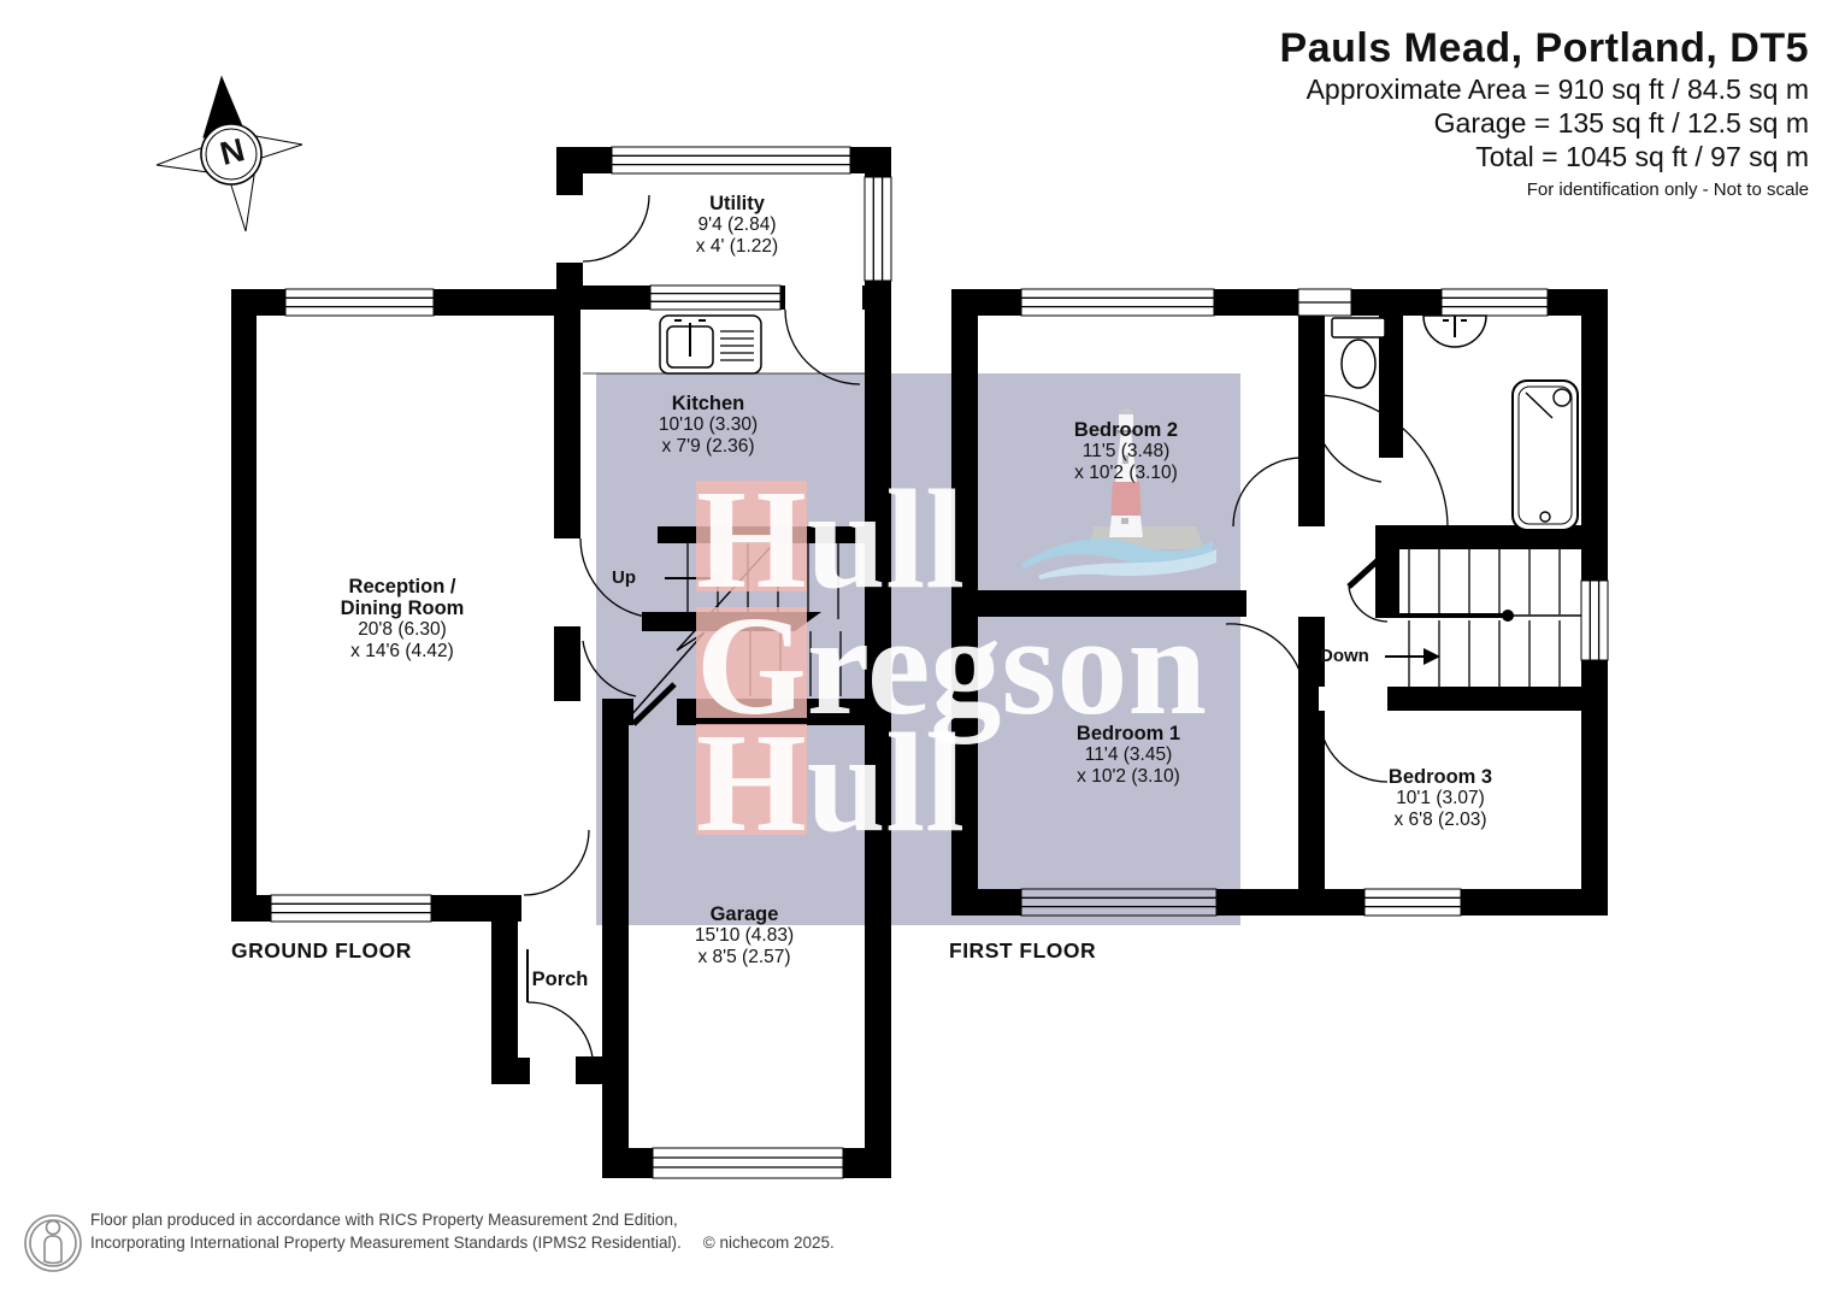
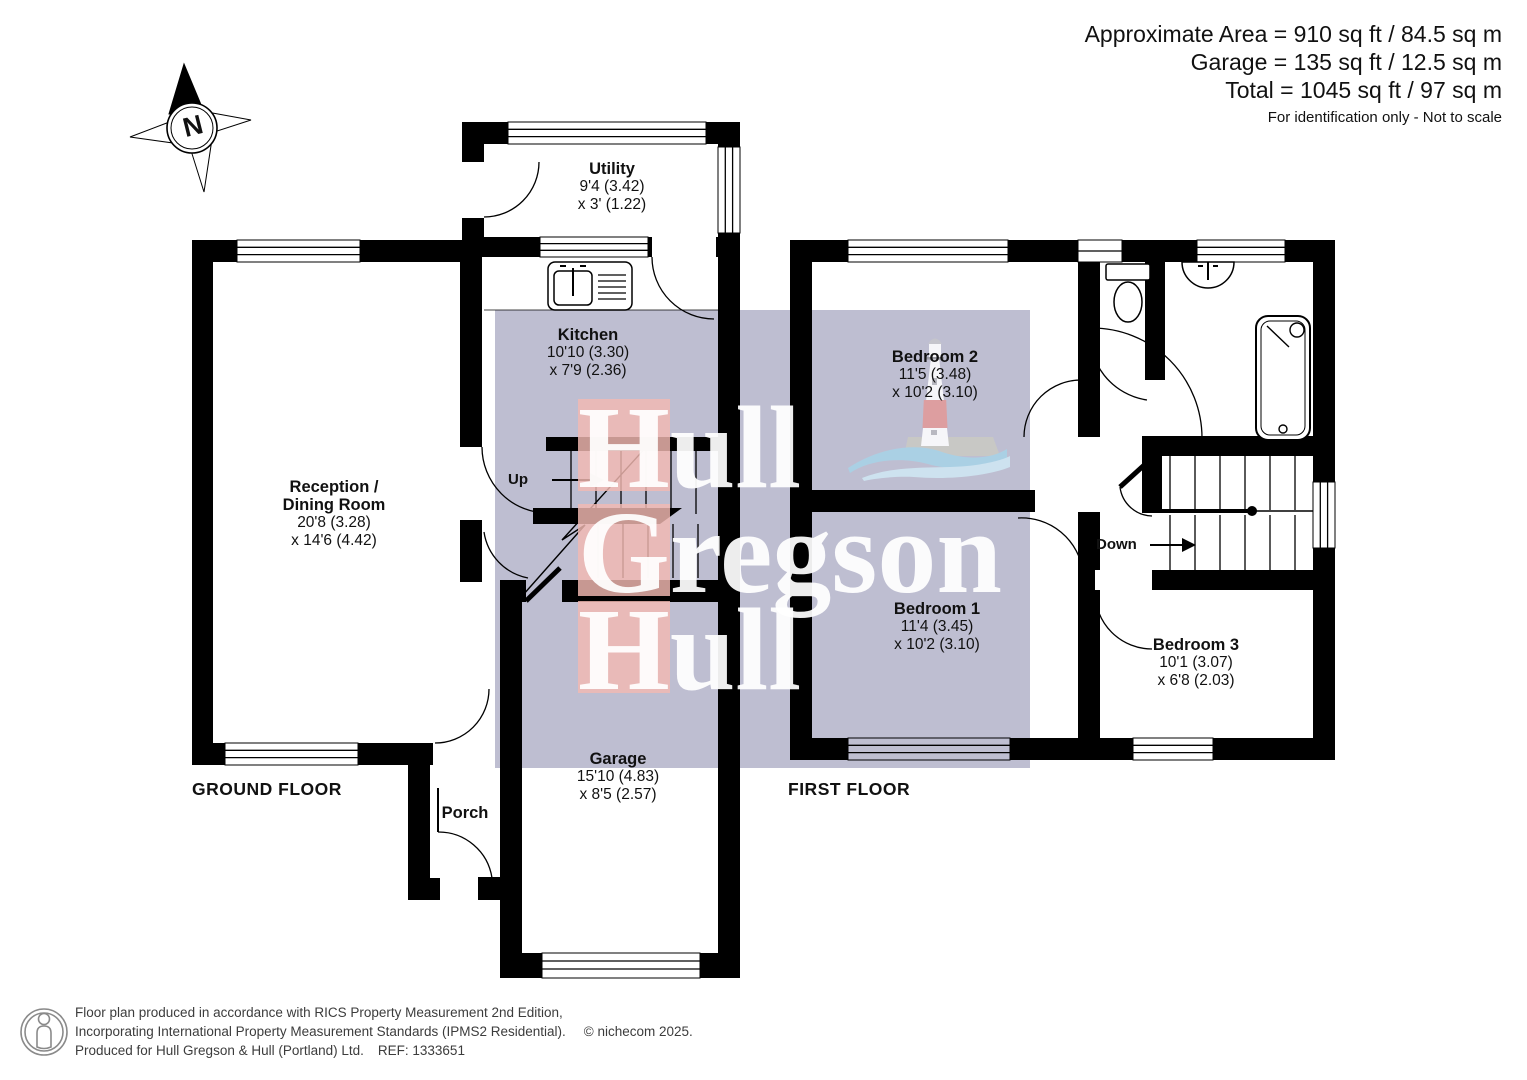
  Hull
  Gregson
  Hull
- Pauls Mead, Portland, DT5
  Approximate Area = 910 sq ft / 84.5 sq m
  Garage = 135 sq ft / 12.5 sq m
  Total = 1045 sq ft / 97 sq m
  For identification only - Not to scale
  Utility
- 9'4 (2.84)
+ 9'4 (3.42)
- x 4' (1.22)
+ x 3' (1.22)
  Kitchen
  10'10 (3.30)
  x 7'9 (2.36)
  Reception /
  Dining Room
- 20'8 (6.30)
+ 20'8 (3.28)
  x 14'6 (4.42)
  Garage
  15'10 (4.83)
  x 8'5 (2.57)
  Porch
  Up
  GROUND FLOOR
  Bedroom 2
  11'5 (3.48)
  x 10'2 (3.10)
  Bedroom 1
  11'4 (3.45)
  x 10'2 (3.10)
  Bedroom 3
  10'1 (3.07)
  x 6'8 (2.03)
  Down
  FIRST FLOOR
  Floor plan produced in accordance with RICS Property Measurement 2nd Edition,
  Incorporating International Property Measurement Standards (IPMS2 Residential). © nichecom 2025.
+ Produced for Hull Gregson & Hull (Portland) Ltd. REF: 1333651
